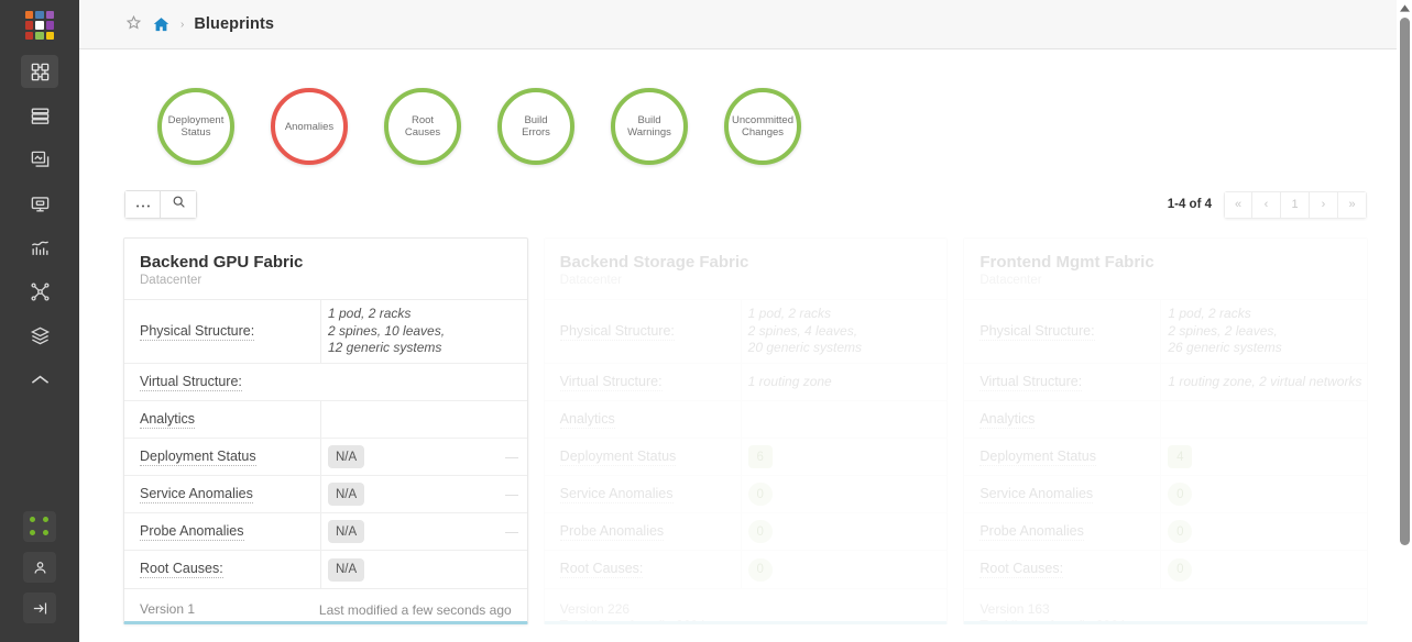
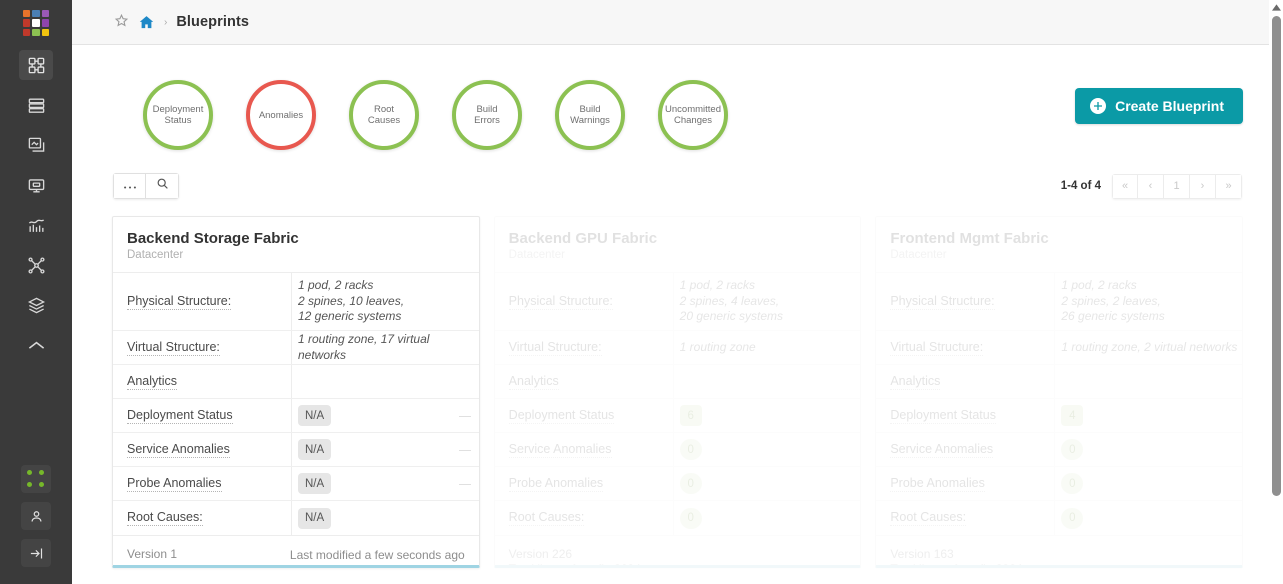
  ›
  Blueprints
  Deployment
  Status
  Anomalies
  Root
  Causes
  Build
  Errors
  Build
  Warnings
  Uncommitted
  Changes
+ Create Blueprint
  1-4 of 4
  «
  ‹
  1
  ›
  »
- Backend GPU Fabric
+ Backend Storage Fabric
  Datacenter
  Physical Structure:
  1 pod, 2 racks
  2 spines, 10 leaves,
  12 generic systems
  Virtual Structure:
+ 1 routing zone, 17 virtual networks
  Analytics
  Deployment Status
  N/A
  Service Anomalies
  N/A
  Probe Anomalies
  N/A
  Root Causes:
  N/A
  Version 1
  Last modified a few seconds ago
- Backend Storage Fabric
+ Backend GPU Fabric
  Physical Structure:
  1 pod, 2 racks
  2 spines, 4 leaves,
  20 generic systems
  Virtual Structure:
  1 routing zone
  Analytics
  Deployment Status
  Service Anomalies
  Probe Anomalies
  Root Causes:
  Frontend Mgmt Fabric
  Physical Structure:
  1 pod, 2 racks
  2 spines, 2 leaves,
  26 generic systems
  Virtual Structure:
  1 routing zone, 2 virtual networks
  Analytics
  Deployment Status
  Service Anomalies
  Probe Anomalies
  Root Causes:
